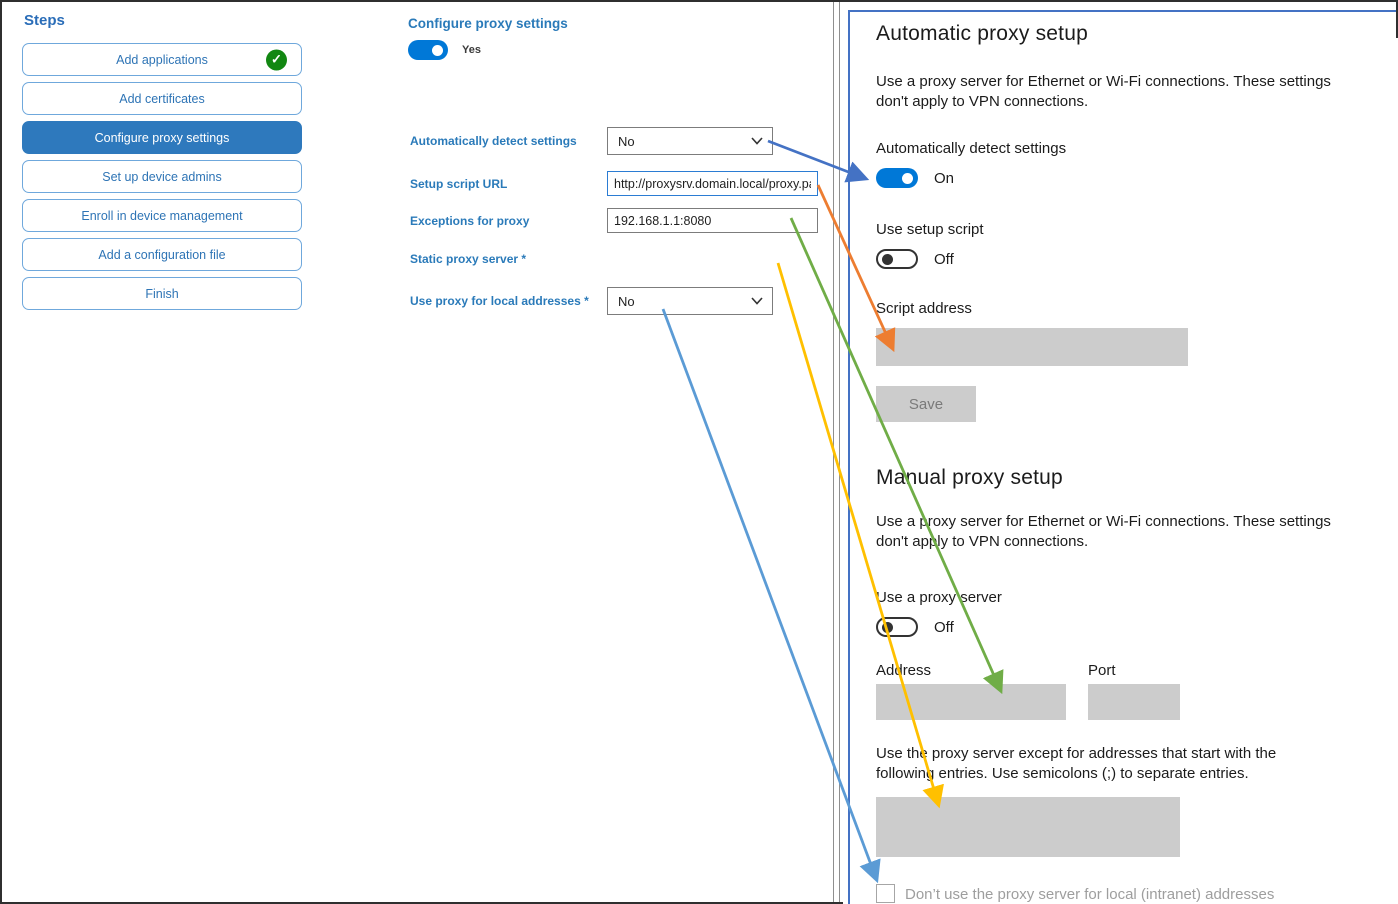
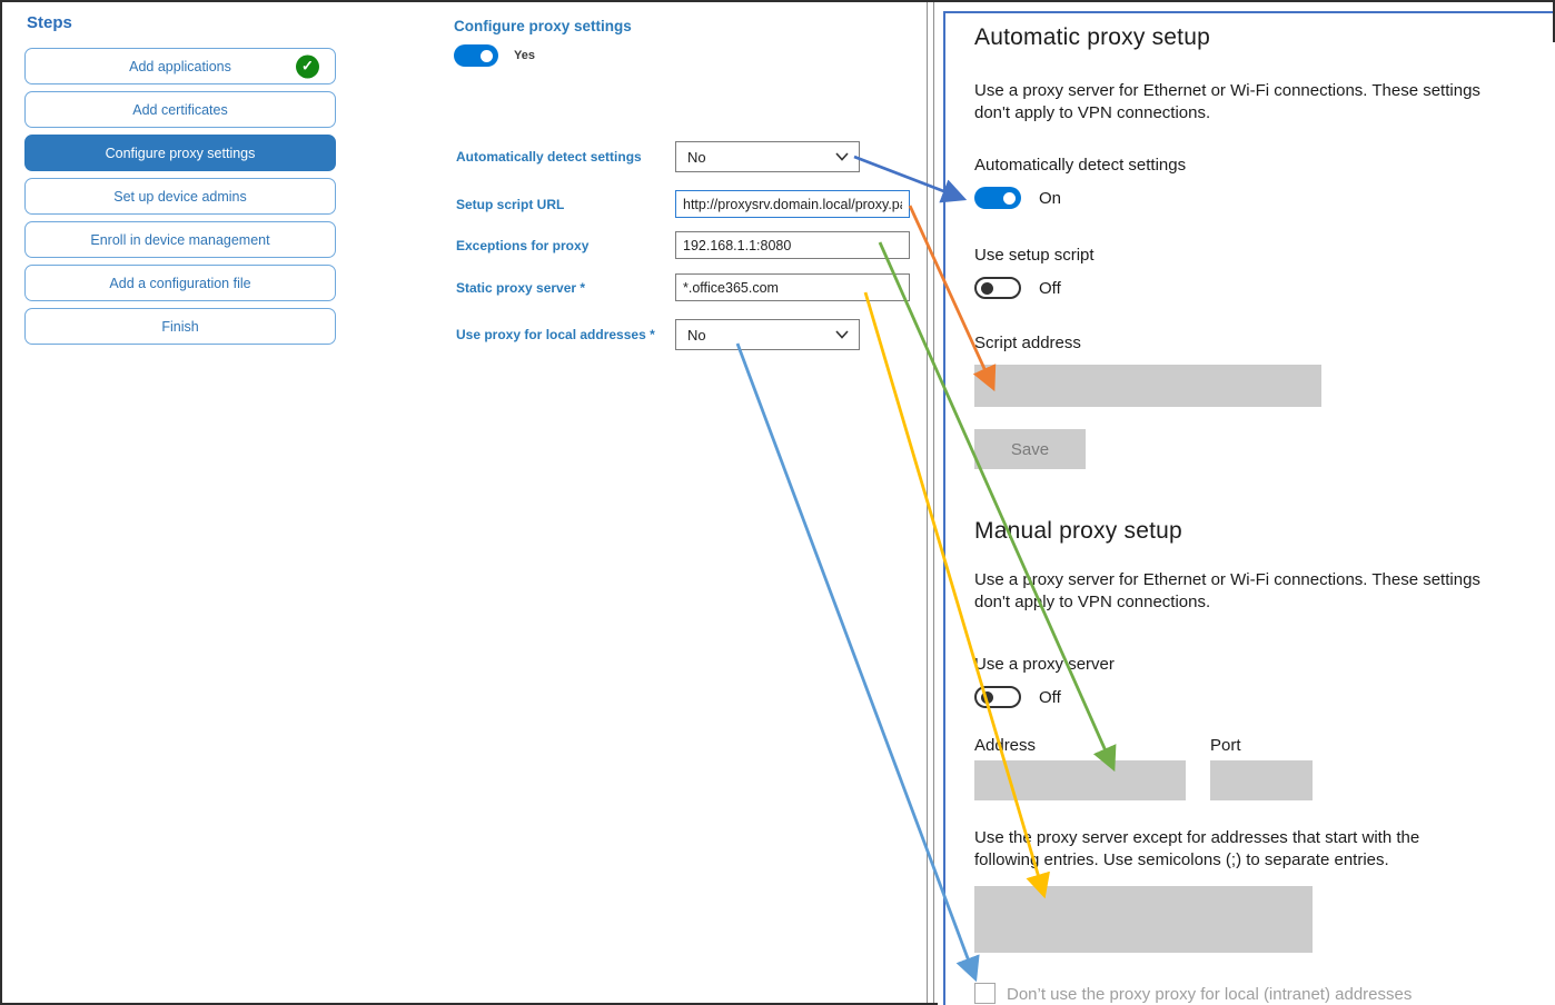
  Steps
  Add applications
  ✓
  Add certificates
  Configure proxy settings
  Set up device admins
  Enroll in device management
  Add a configuration file
  Finish
  Configure proxy settings
  Yes
  Automatically detect settings
  No
  Setup script URL
  http://proxysrv.domain.local/proxy.p
  Exceptions for proxy
  192.168.1.1:8080
  Static proxy server *
+ *.office365.com
  Use proxy for local addresses *
  No
  Automatic proxy setup
  Use a proxy server for Ethernet or Wi-Fi connections. These settings
  don't apply to VPN connections.
  Automatically detect settings
  On
  Use setup script
  Off
  Script address
  Save
  Manual proxy setup
  Use a proxy server for Ethernet or Wi-Fi connections. These settings
  don't aply to VPN connections.
  Use a proxy server
  Off
  Adress
  Port
  Use th proxy server except for addresses that start with the
  followin entries. Use semicolons (;) to separate entries.
- Don’t use the proxy server for local (intranet) addresses
+ Don’t use the proxy proxy for local (intranet) addresses
